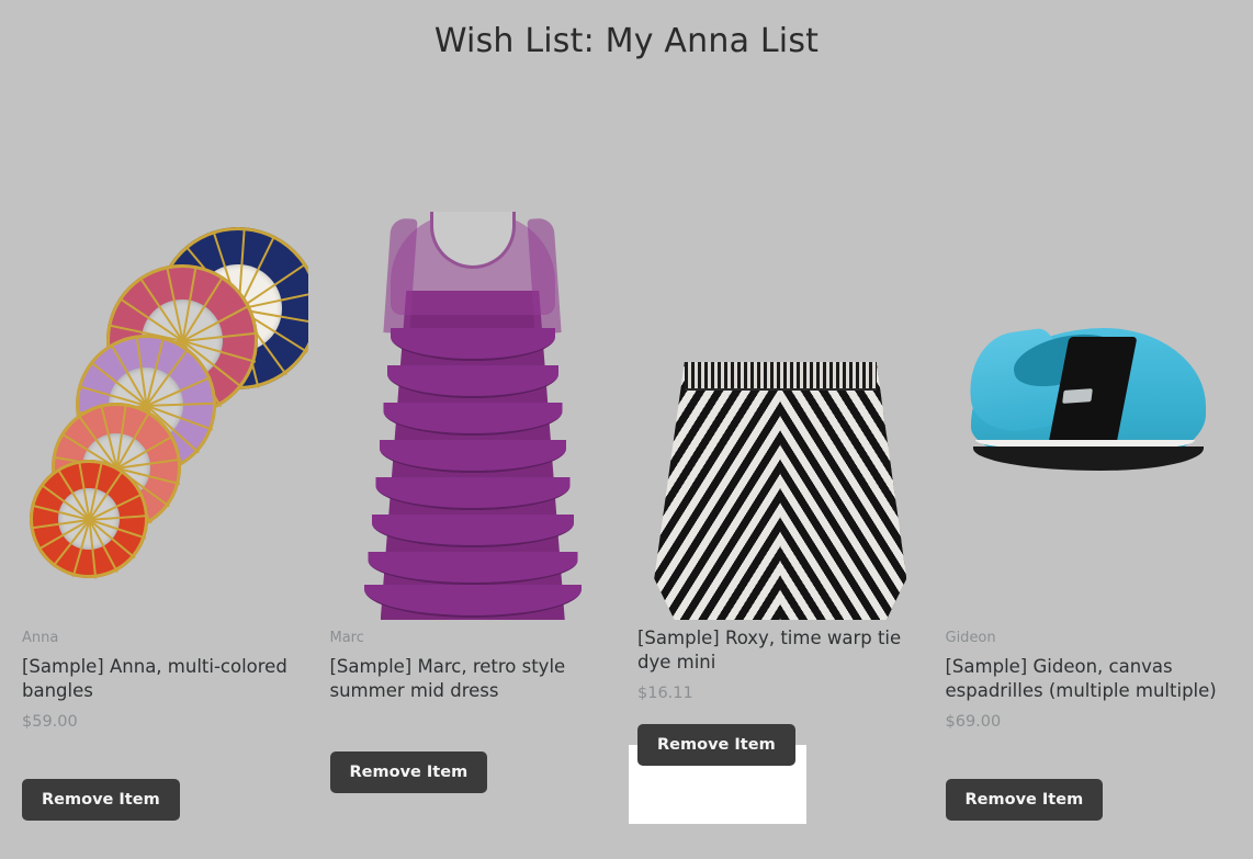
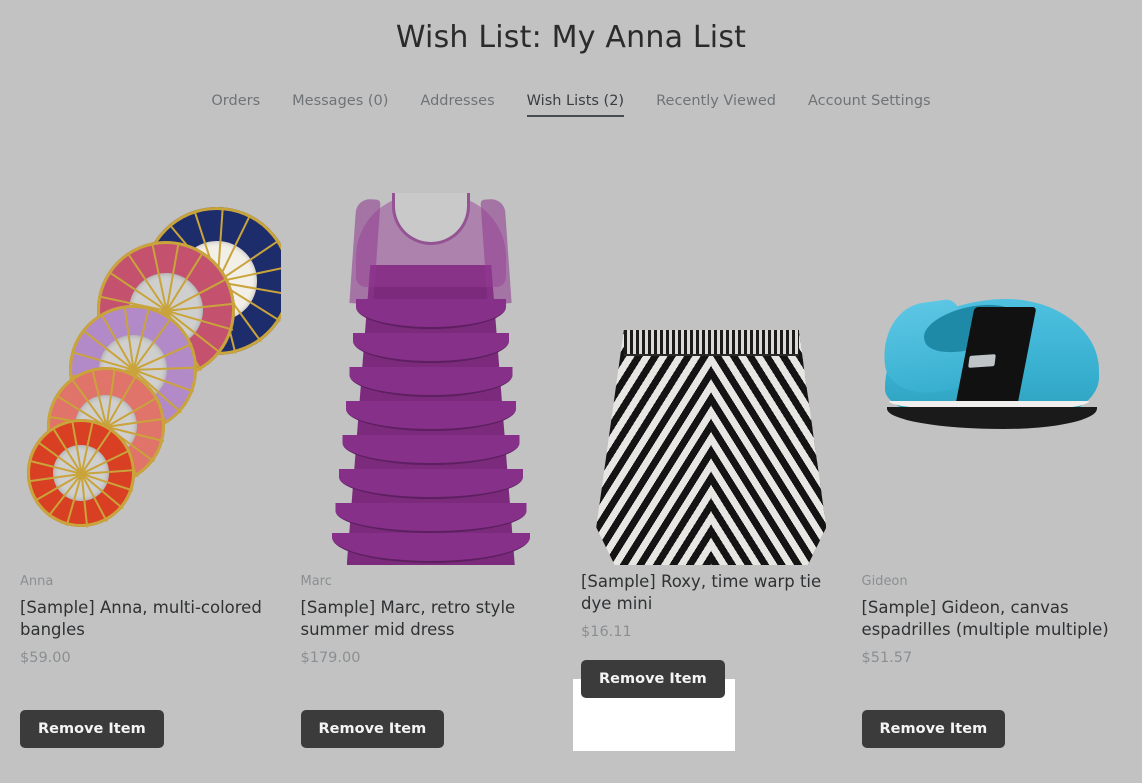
  Wish List: My Anna List
+ Orders
+ Messages (0)
+ Addresses
+ Wish Lists (2)
+ Recently Viewed
+ Account Settings
  Anna
  [Sample] Anna, multi-colored bangles
  $59.00
  Remove Item
  Marc
  [Sample] Marc, retro style summer mid dress
+ $179.00
  Remove Item
  [Sample] Roxy, time warp tie dye mini
  $16.11
  Remove Item
  Gideon
  [Sample] Gideon, canvas espadrilles (multiple multiple)
- $69.00
+ $51.57
  Remove Item
